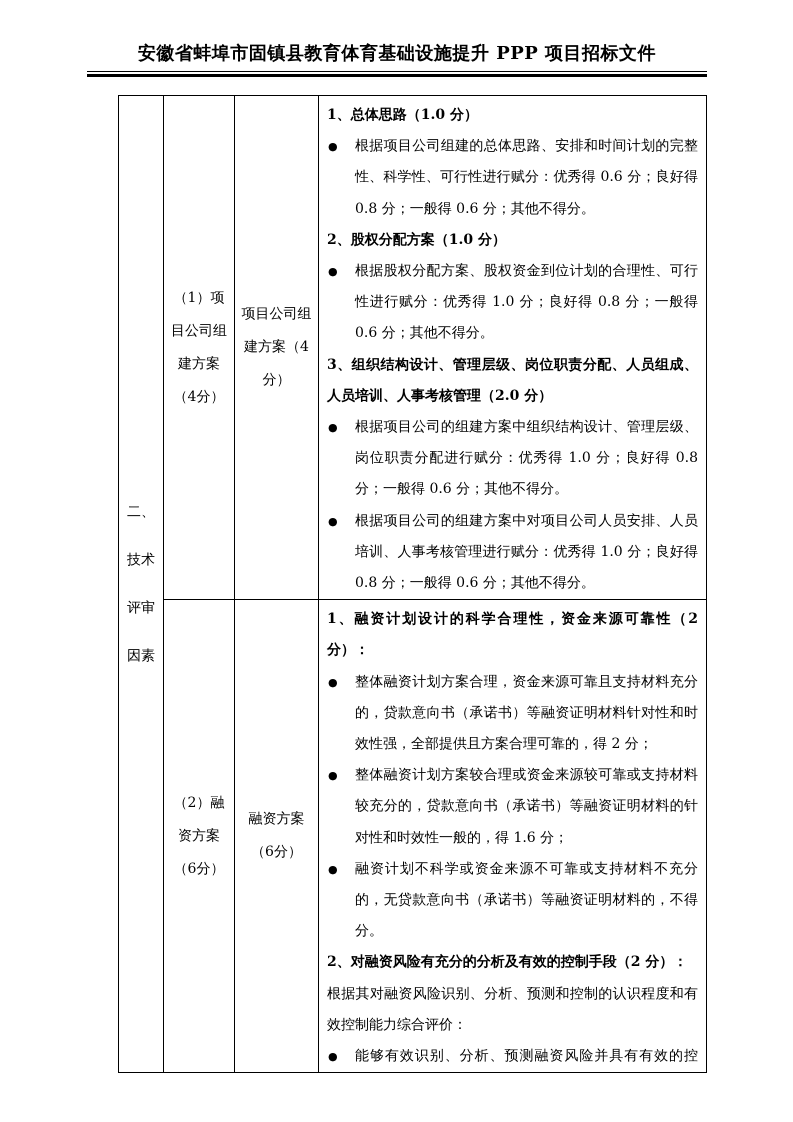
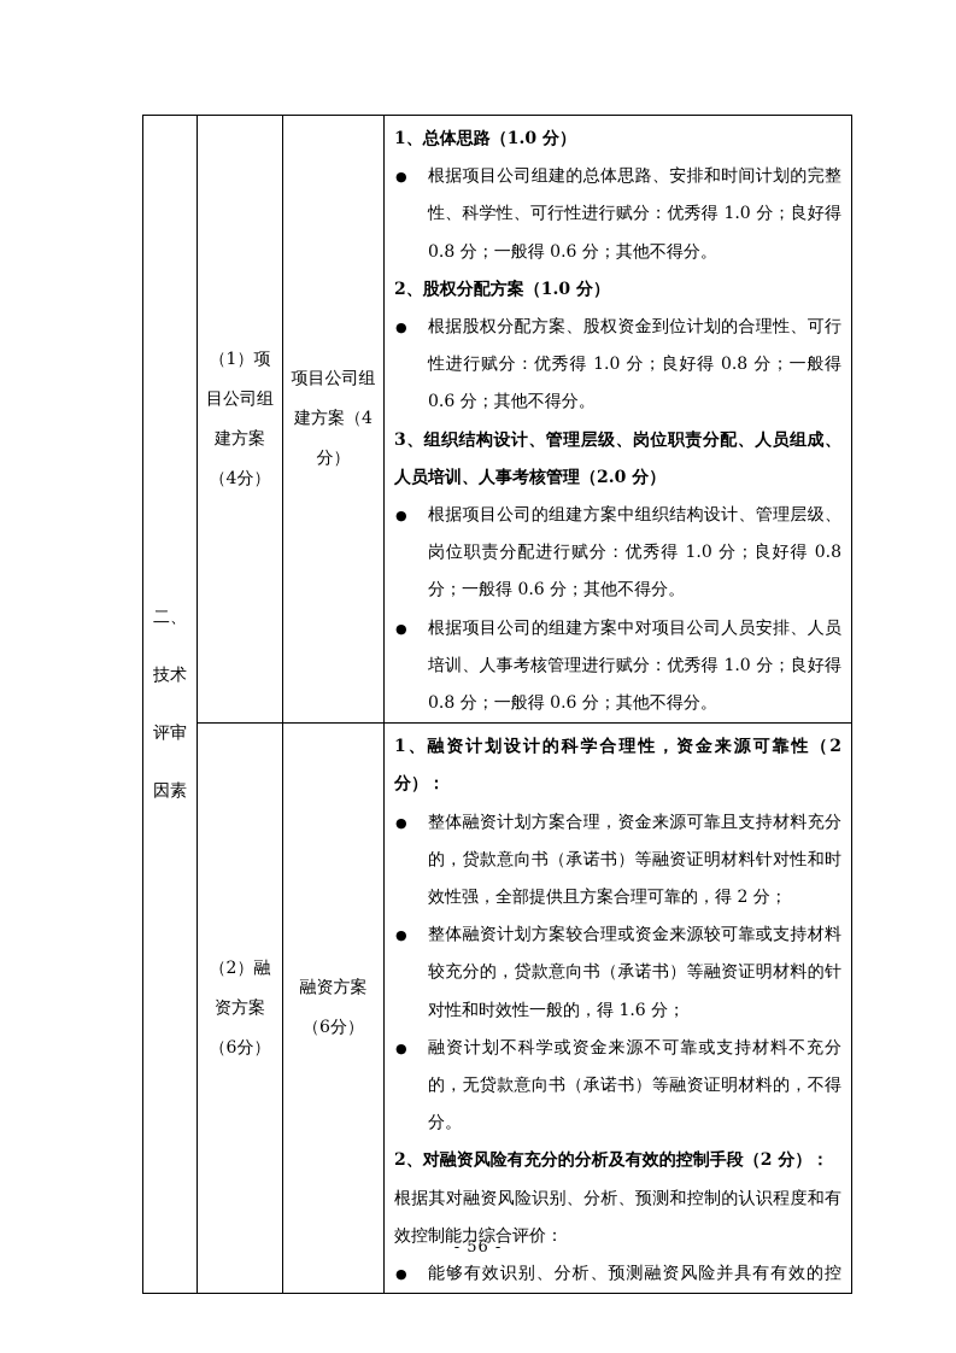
- 安徽省蚌埠市固镇县教育体育基础设施提升 PPP 项目招标文件
- 二、技术评审因素	（1）项目公司组建方案（4分）	项目公司组建方案（4分）	1、总体思路（1.0 分）● 根据项目公司组建的总体思路、安排和时间计划的完整性、科学性、可行性进行赋分：优秀得 0.6 分；良好得 0.8 分；一般得 0.6 分；其他不得分。2、股权分配方案（1.0 分）● 根据股权分配方案、股权资金到位计划的合理性、可行性进行赋分：优秀得 1.0 分；良好得 0.8 分；一般得 0.6 分；其他不得分。3、组织结构设计、管理层级、岗位职责分配、人员组成、人员培训、人事考核管理（2.0 分）● 根据项目公司的组建方案中组织结构设计、管理层级、岗位职责分配进行赋分：优秀得 1.0 分；良好得 0.8 分；一般得 0.6 分；其他不得分。● 根据项目公司的组建方案中对项目公司人员安排、人员培训、人事考核管理进行赋分：优秀得 1.0 分；良好得 0.8 分；一般得 0.6 分；其他不得分。
+ 二、技术评审因素	（1）项目公司组建方案（4分）	项目公司组建方案（4分）	1、总体思路（1.0 分）● 根据项目公司组建的总体思路、安排和时间计划的完整性、科学性、可行性进行赋分：优秀得 1.0 分；良好得 0.8 分；一般得 0.6 分；其他不得分。2、股权分配方案（1.0 分）● 根据股权分配方案、股权资金到位计划的合理性、可行性进行赋分：优秀得 1.0 分；良好得 0.8 分；一般得 0.6 分；其他不得分。3、组织结构设计、管理层级、岗位职责分配、人员组成、人员培训、人事考核管理（2.0 分）● 根据项目公司的组建方案中组织结构设计、管理层级、岗位职责分配进行赋分：优秀得 1.0 分；良好得 0.8 分；一般得 0.6 分；其他不得分。● 根据项目公司的组建方案中对项目公司人员安排、人员培训、人事考核管理进行赋分：优秀得 1.0 分；良好得 0.8 分；一般得 0.6 分；其他不得分。
  （2）融资方案（6分）	融资方案（6分）	1、融资计划设计的科学合理性，资金来源可靠性（2 分）：● 整体融资计划方案合理，资金来源可靠且支持材料充分的，贷款意向书（承诺书）等融资证明材料针对性和时效性强，全部提供且方案合理可靠的，得 2 分；● 整体融资计划方案较合理或资金来源较可靠或支持材料较充分的，贷款意向书（承诺书）等融资证明材料的针对性和时效性一般的，得 1.6 分；● 融资计划不科学或资金来源不可靠或支持材料不充分的，无贷款意向书（承诺书）等融资证明材料的，不得分。2、对融资风险有充分的分析及有效的控制手段（2 分）：根据其对融资风险识别、分析、预测和控制的认识程度和有效控制能力综合评价：● 能够有效识别、分析、预测融资风险并具有有效的控
+ - 56 -
